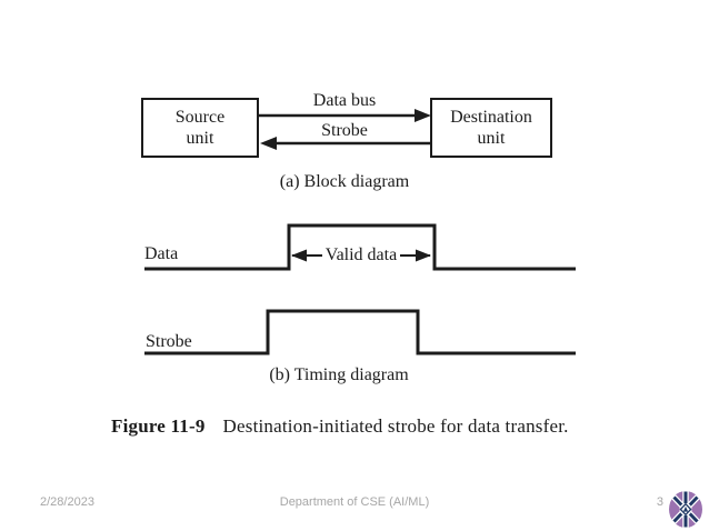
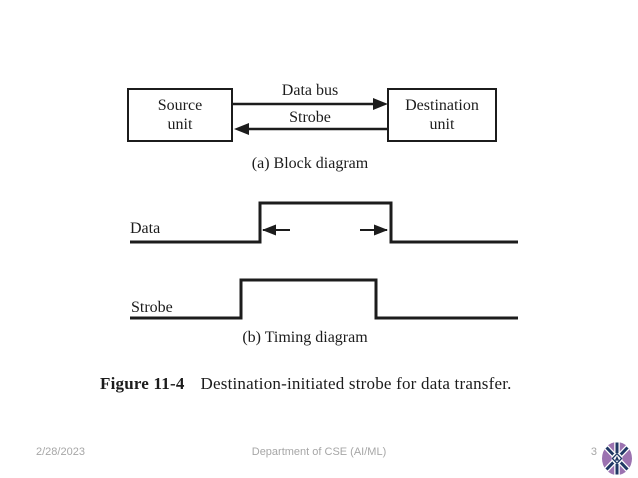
  Source
  unit
  Destination
  unit
  Data bus
  Strobe
  (a) Block diagram
  Data
- Valid data
  Strobe
  (b) Timing diagram
- Figure 11-9 Destination-initiated strobe for data transfer.
+ Figure 11-4 Destination-initiated strobe for data transfer.
  2/28/2023
  Department of CSE (AI/ML)
  3
